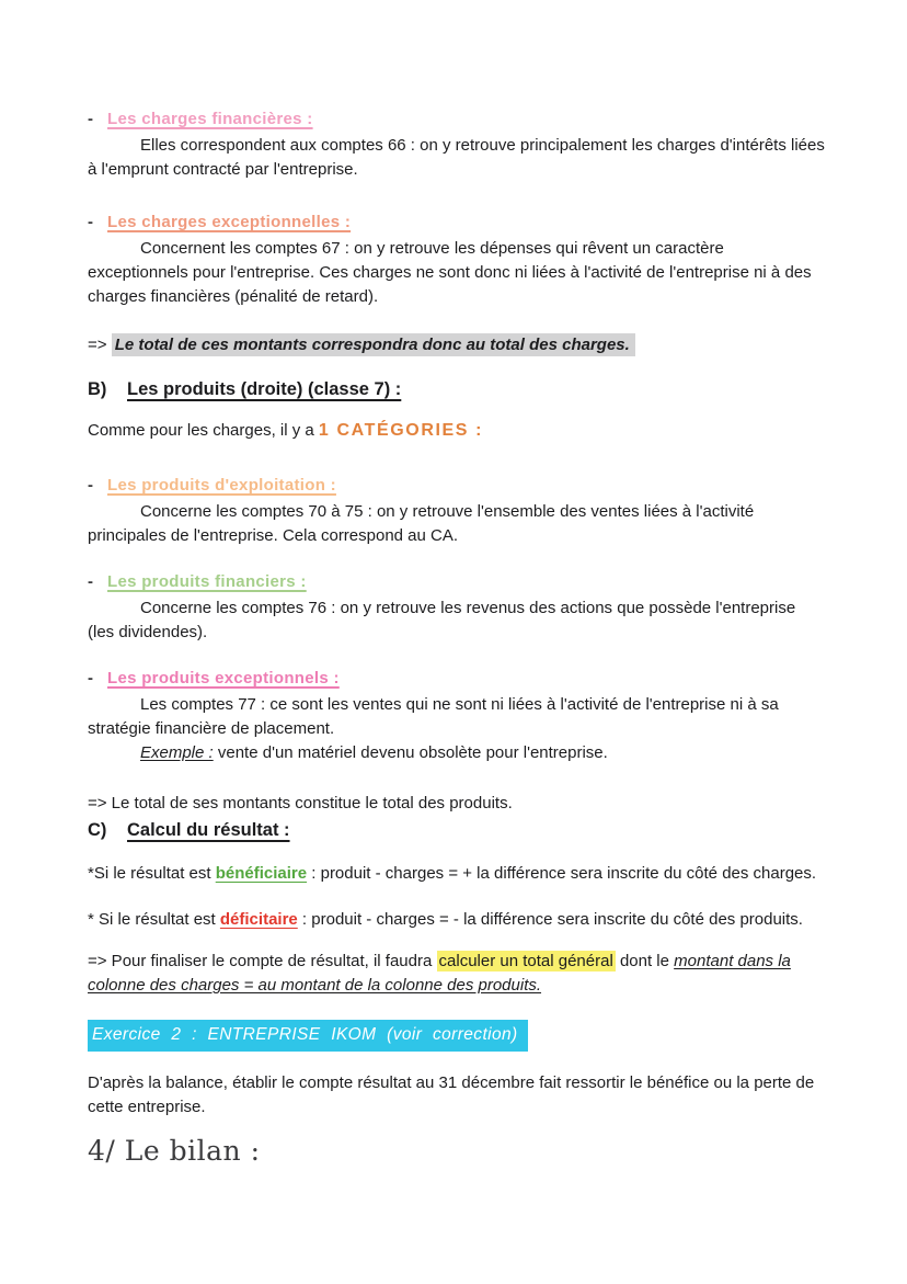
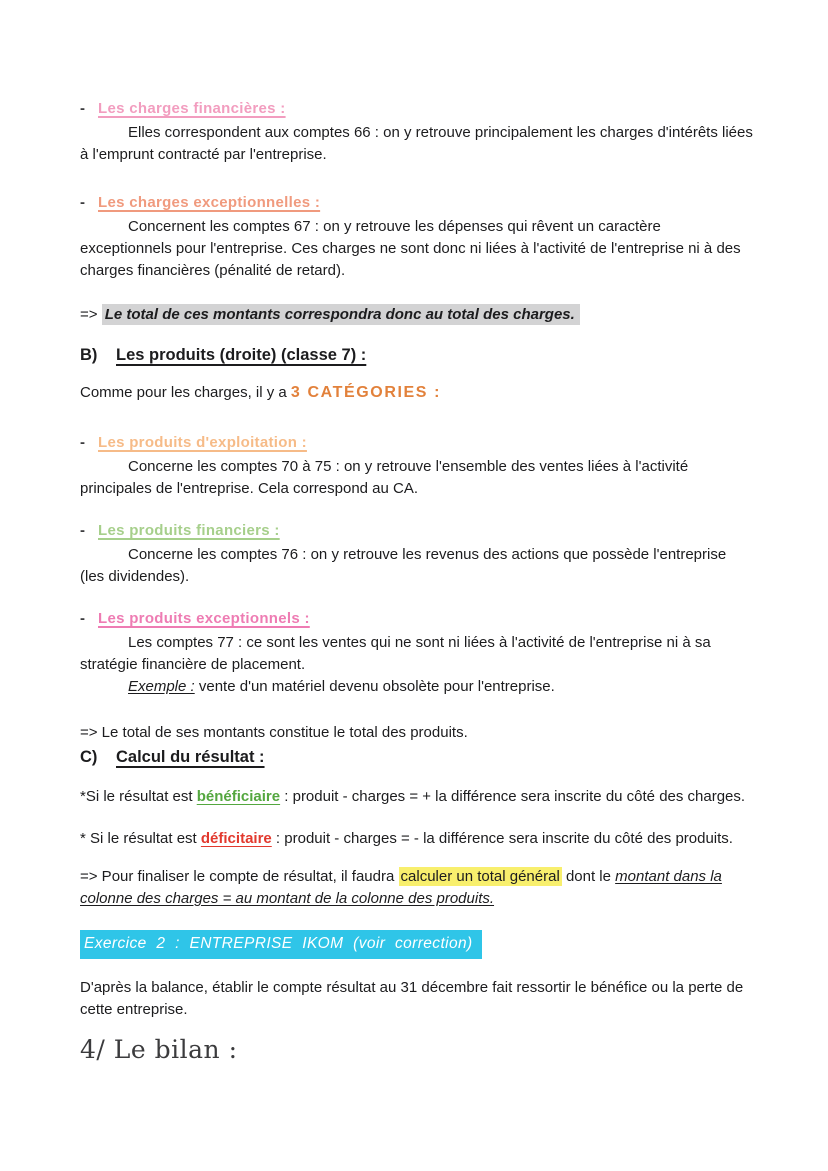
  -
  Les charges financières :
  Elles correspondent aux comptes 66 : on y retrouve principalement les charges d'intérêts liées à l'emprunt contracté par l'entreprise.
  -
  Les charges exceptionnelles :
  Concernent les comptes 67 : on y retrouve les dépenses qui rêvent un caractère exceptionnels pour l'entreprise. Ces charges ne sont donc ni liées à l'activité de l'entreprise ni à des charges financières (pénalité de retard).
  => Le total de ces montants correspondra donc au total des charges.
  B)
  Les produits (droite) (classe 7) :
- Comme pour les charges, il y a 1 CATÉGORIES :
+ Comme pour les charges, il y a 3 CATÉGORIES :
  -
  Les produits d'exploitation :
  Concerne les comptes 70 à 75 : on y retrouve l'ensemble des ventes liées à l'activité principales de l'entreprise. Cela correspond au CA.
  -
  Les produits financiers :
  Concerne les comptes 76 : on y retrouve les revenus des actions que possède l'entreprise (les dividendes).
  -
  Les produits exceptionnels :
  Les comptes 77 : ce sont les ventes qui ne sont ni liées à l'activité de l'entreprise ni à sa stratégie financière de placement.
  Exemple : vente d'un matériel devenu obsolète pour l'entreprise.
  => Le total de ses montants constitue le total des produits.
  C)
  Calcul du résultat :
  *Si le résultat est bénéficiaire : produit - charges = + la différence sera inscrite du côté des charges.
  * Si le résultat est déficitaire : produit - charges = - la différence sera inscrite du côté des produits.
  => Pour finaliser le compte de résultat, il faudra calculer un total général dont le montant dans la colonne des charges = au montant de la colonne des produits.
  Exercice 2 : ENTREPRISE IKOM (voir correction)
  D'après la balance, établir le compte résultat au 31 décembre fait ressortir le bénéfice ou la perte de cette entreprise.
  4/ Le bilan :
